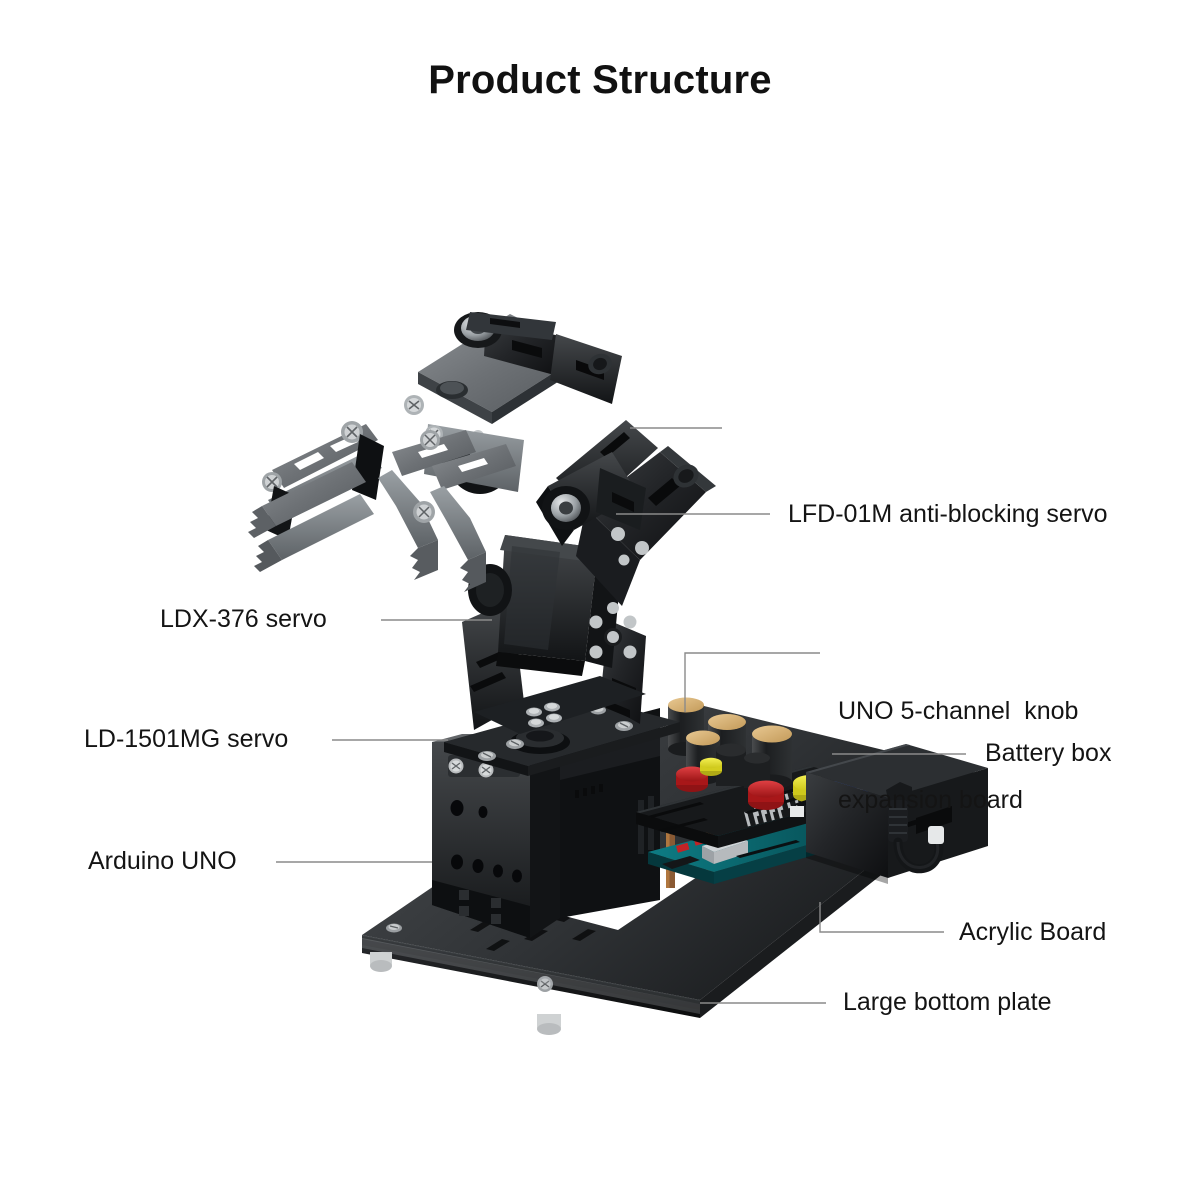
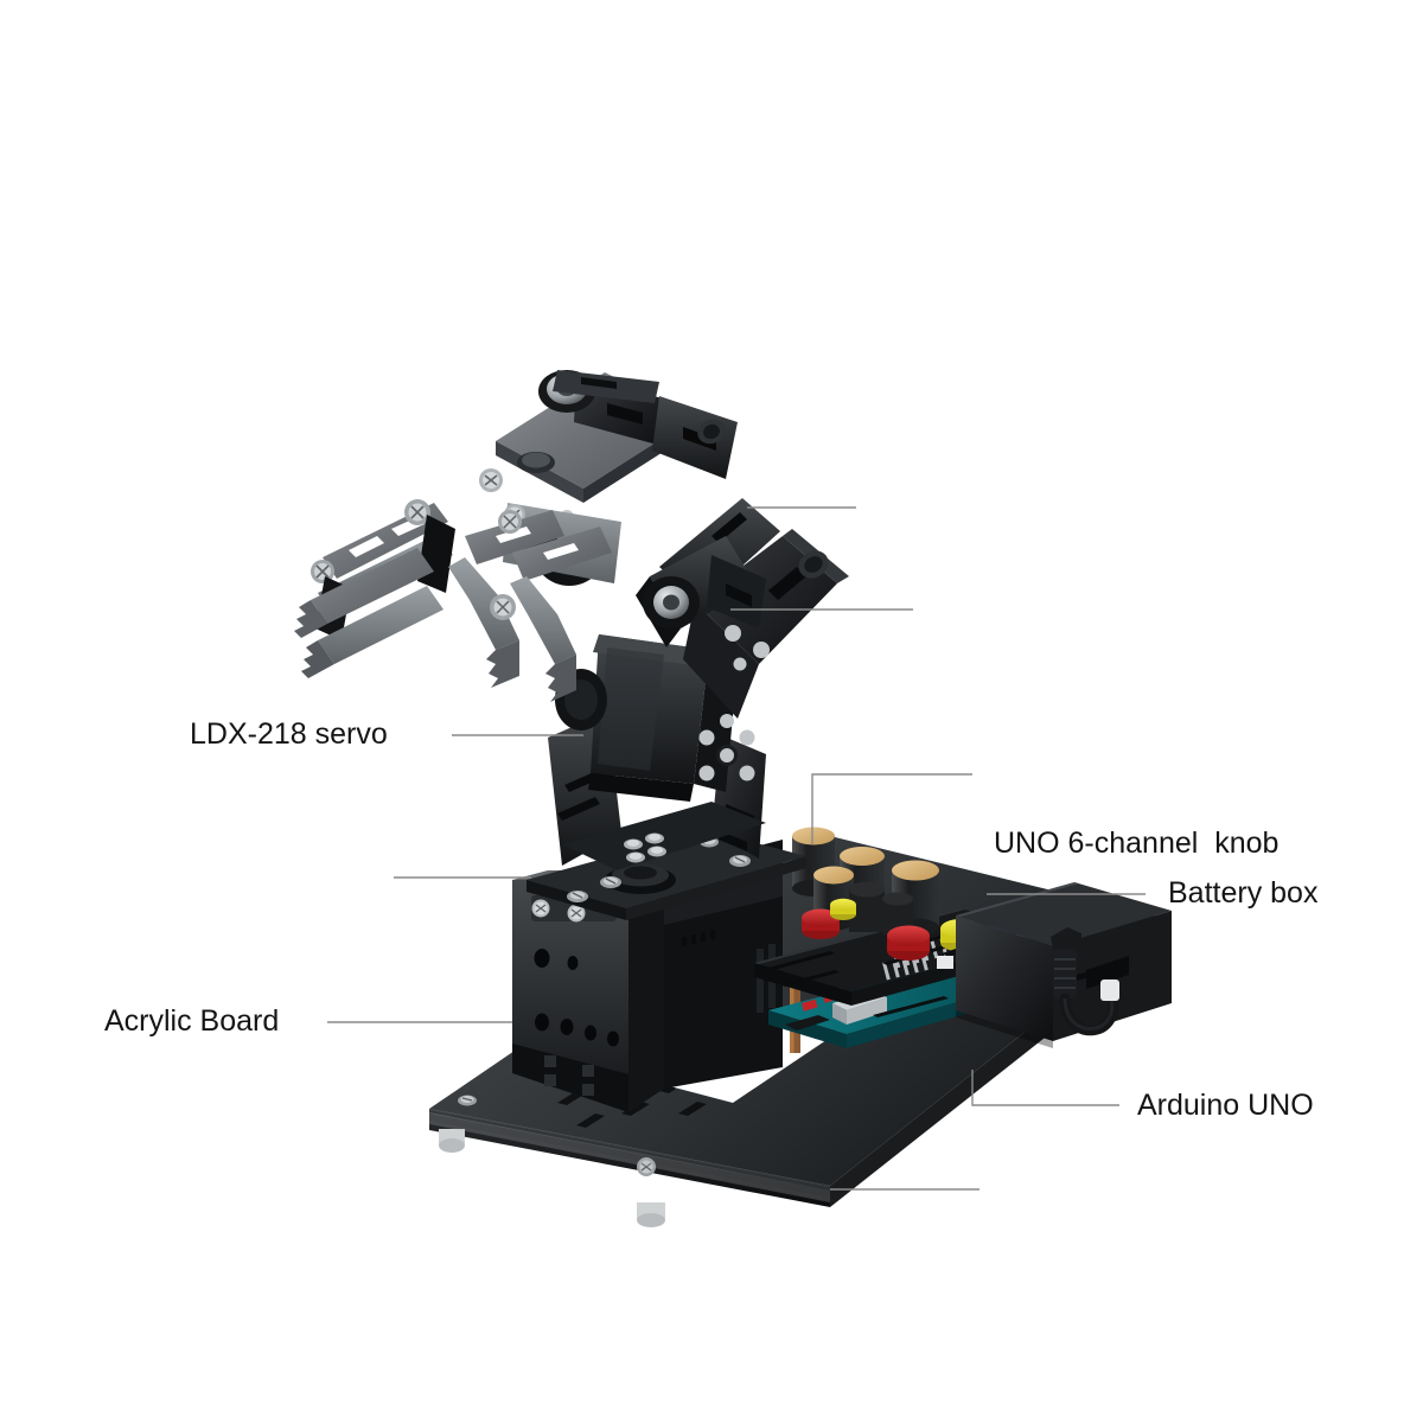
- Product Structure
- LFD-01M anti-blocking servo
- UNO 5-channel knob
+ UNO 6-channel knob
- expansion board
  Battery box
- Acrylic Board
+ Arduino UNO
- Large bottom plate
- LDX-376 servo
+ LDX-218 servo
- LD-1501MG servo
- Arduino UNO
+ Acrylic Board
